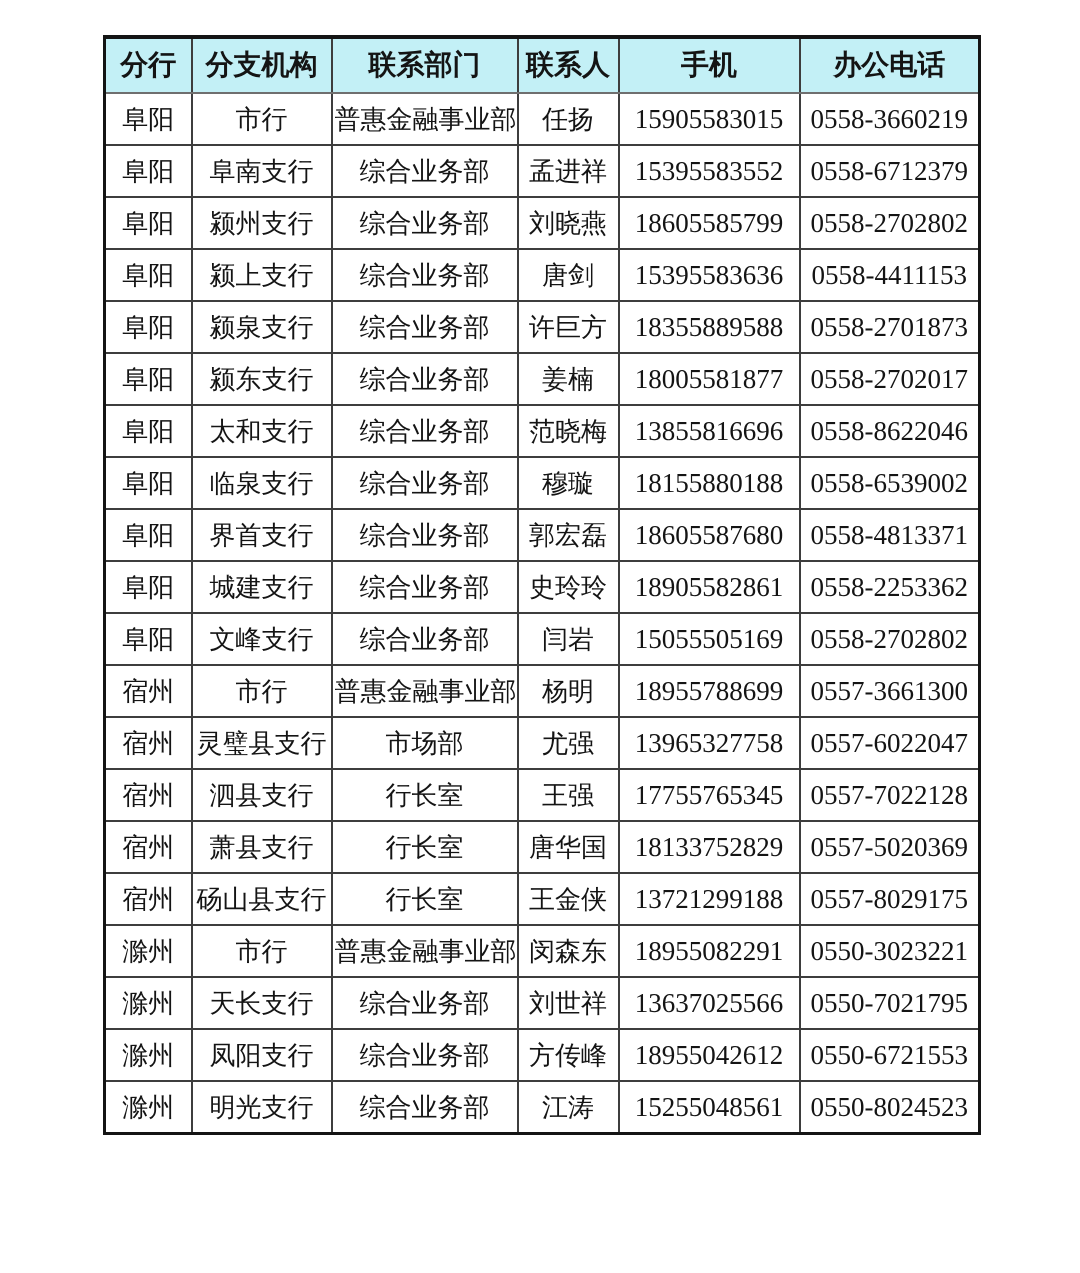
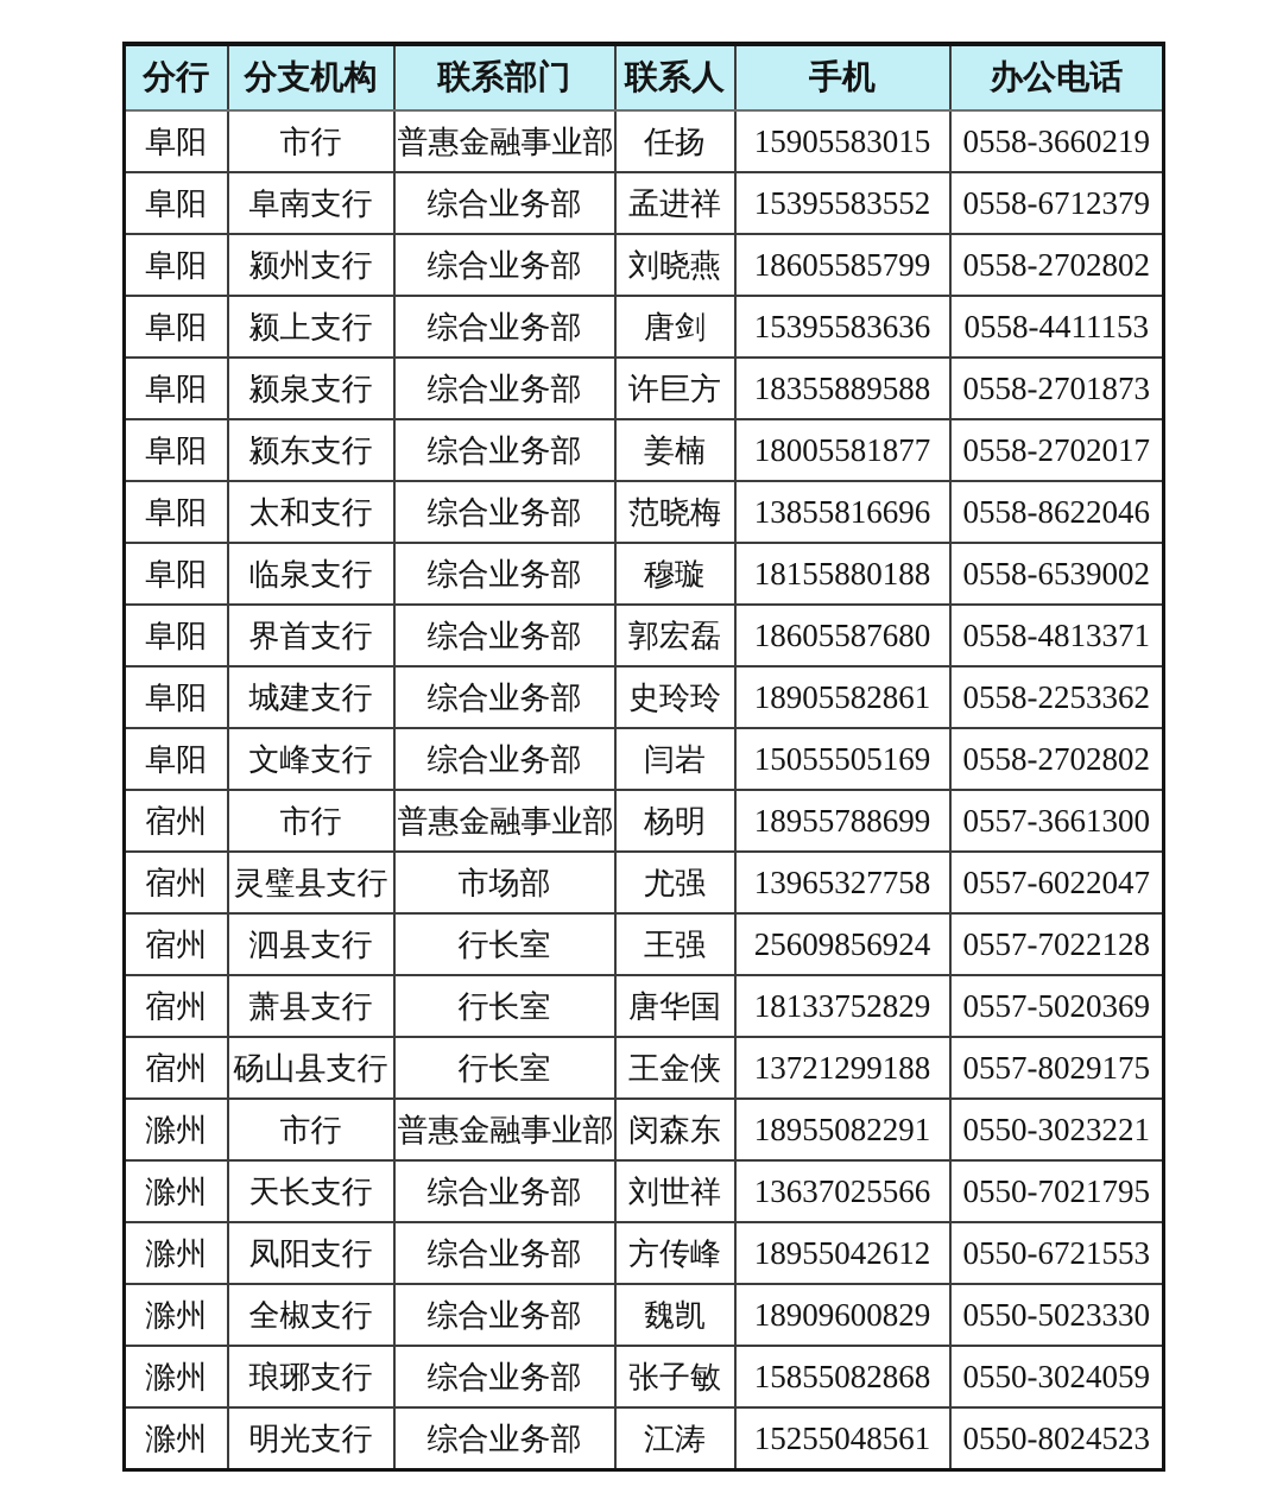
  分行	分支机构	联系部门	联系人	手机	办公电话
  阜阳	市行	普惠金融事业部	任扬	15905583015	0558-3660219
  阜阳	阜南支行	综合业务部	孟进祥	15395583552	0558-6712379
  阜阳	颍州支行	综合业务部	刘晓燕	18605585799	0558-2702802
  阜阳	颍上支行	综合业务部	唐剑	15395583636	0558-4411153
  阜阳	颍泉支行	综合业务部	许巨方	18355889588	0558-2701873
  阜阳	颍东支行	综合业务部	姜楠	18005581877	0558-2702017
  阜阳	太和支行	综合业务部	范晓梅	13855816696	0558-8622046
  阜阳	临泉支行	综合业务部	穆璇	18155880188	0558-6539002
  阜阳	界首支行	综合业务部	郭宏磊	18605587680	0558-4813371
  阜阳	城建支行	综合业务部	史玲玲	18905582861	0558-2253362
  阜阳	文峰支行	综合业务部	闫岩	15055505169	0558-2702802
  宿州	市行	普惠金融事业部	杨明	18955788699	0557-3661300
  宿州	灵璧县支行	市场部	尤强	13965327758	0557-6022047
- 宿州	泗县支行	行长室	王强	17755765345	0557-7022128
+ 宿州	泗县支行	行长室	王强	25609856924	0557-7022128
  宿州	萧县支行	行长室	唐华国	18133752829	0557-5020369
  宿州	砀山县支行	行长室	王金侠	13721299188	0557-8029175
  滁州	市行	普惠金融事业部	闵森东	18955082291	0550-3023221
  滁州	天长支行	综合业务部	刘世祥	13637025566	0550-7021795
  滁州	凤阳支行	综合业务部	方传峰	18955042612	0550-6721553
+ 滁州	全椒支行	综合业务部	魏凯	18909600829	0550-5023330
+ 滁州	琅琊支行	综合业务部	张子敏	15855082868	0550-3024059
  滁州	明光支行	综合业务部	江涛	15255048561	0550-8024523
